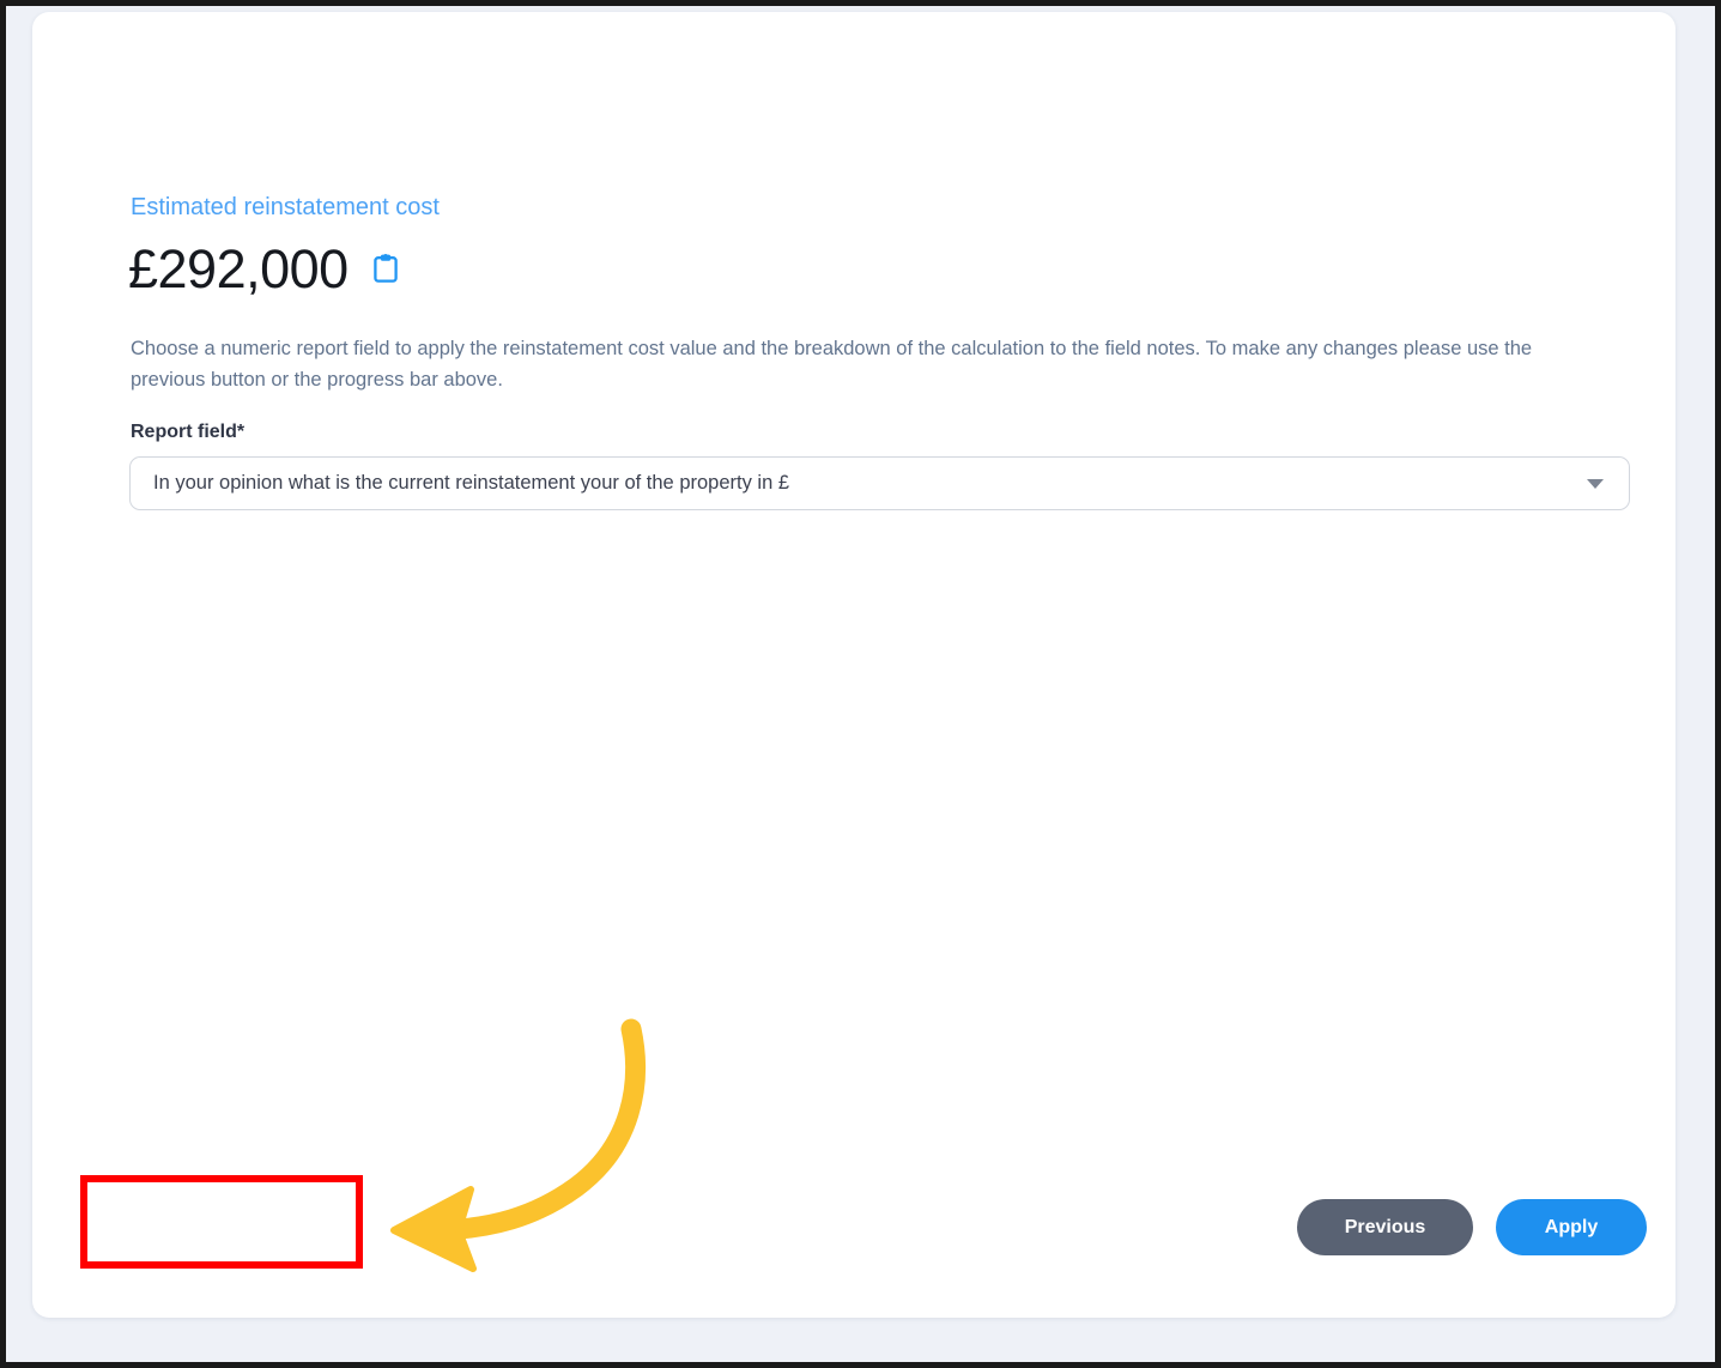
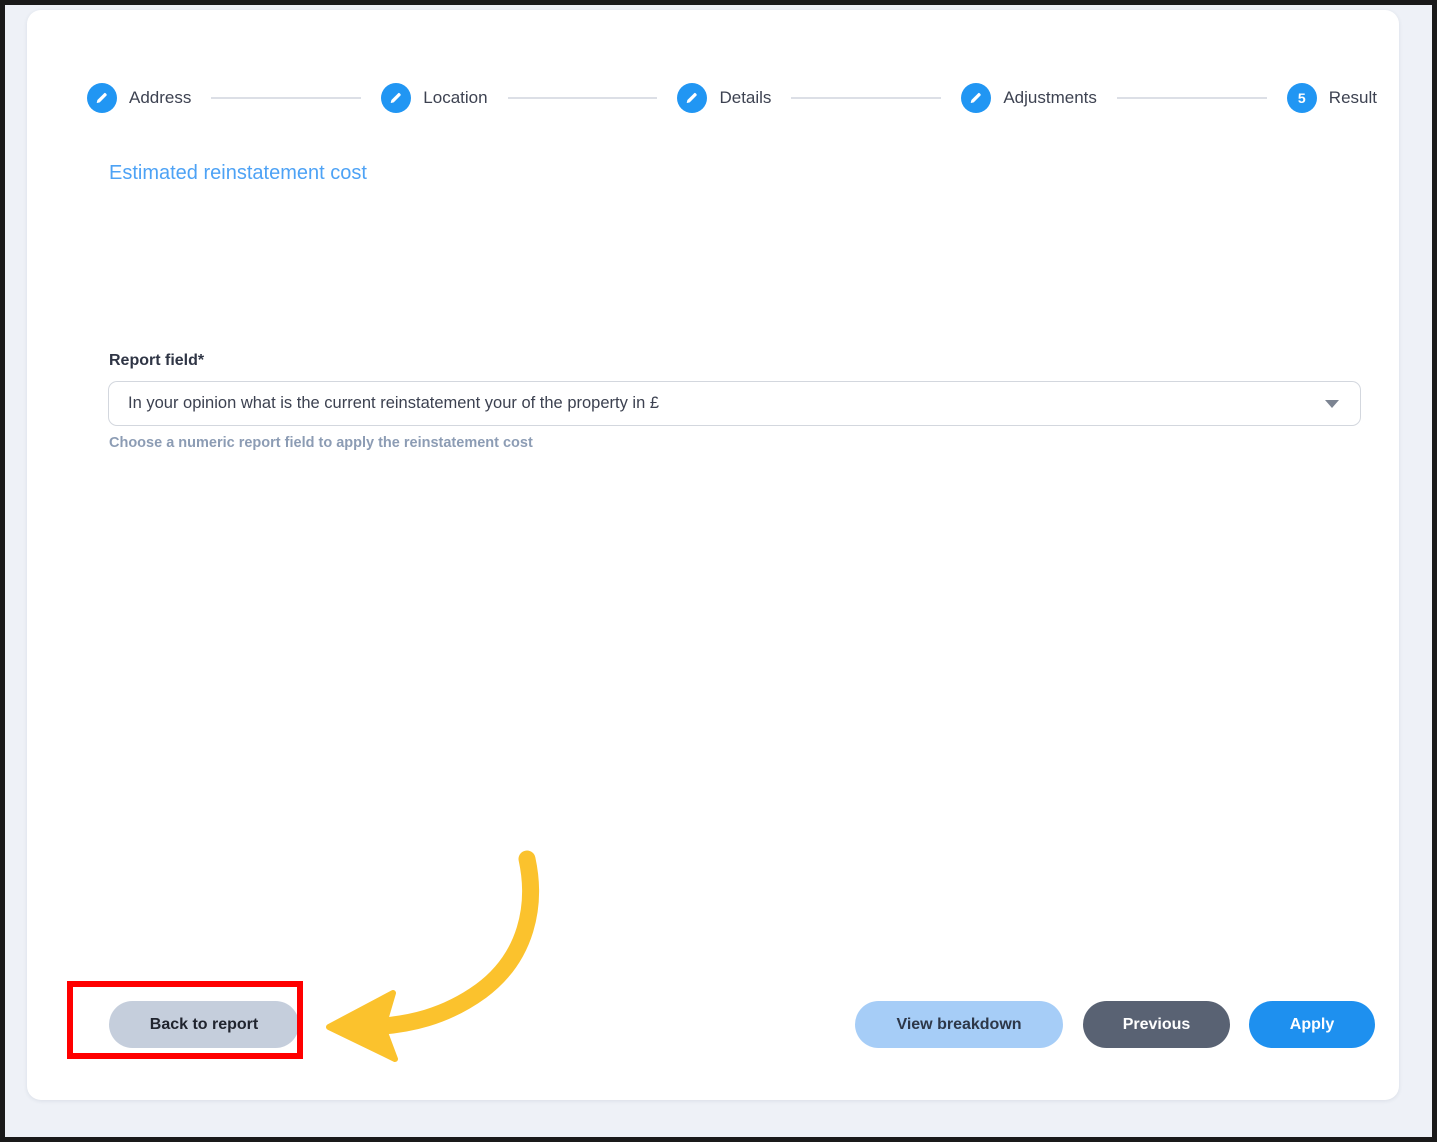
+ Address
+ Location
+ Details
+ Adjustments
+ 5
+ Result
  Estimated reinstatement cost
- £292,000
- Choose a numeric report field to apply the reinstatement cost value and the breakdown of the calculation to the field notes. To make any changes please use the previous button or the progress bar above.
  Report field*
  In your opinion what is the current reinstatement your of the property in £
+ Choose a numeric report field to apply the reinstatement cost
+ Back to report
+ View breakdown
  Previous
  Apply
